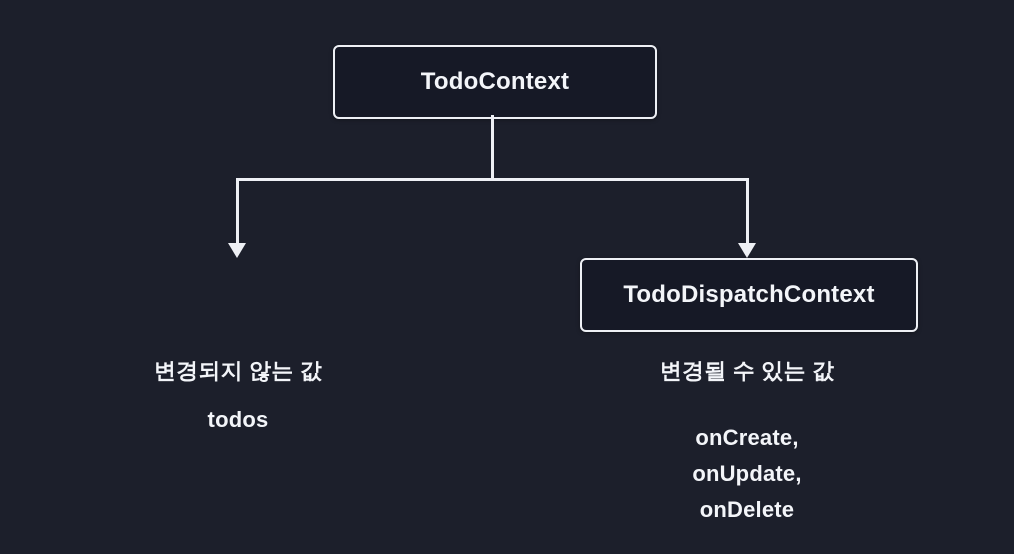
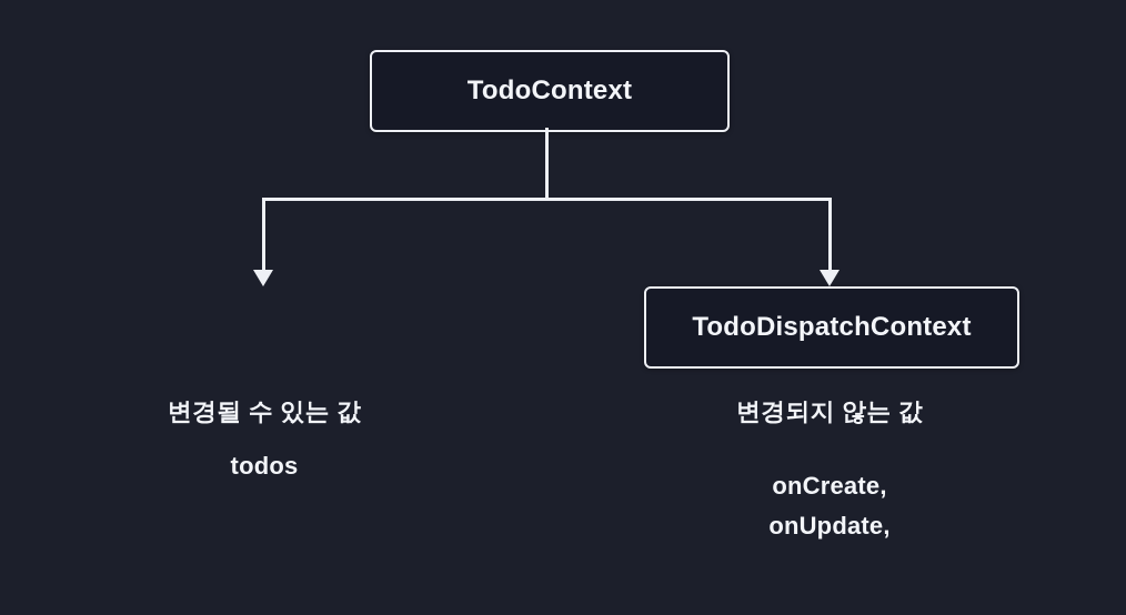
  TodoContext
  TodoDispatchContext
- 변경되지 않는 값
+ 변경될 수 있는 값
  todos
- 변경될 수 있는 값
+ 변경되지 않는 값
  onCreate,
  onUpdate,
- onDelete
